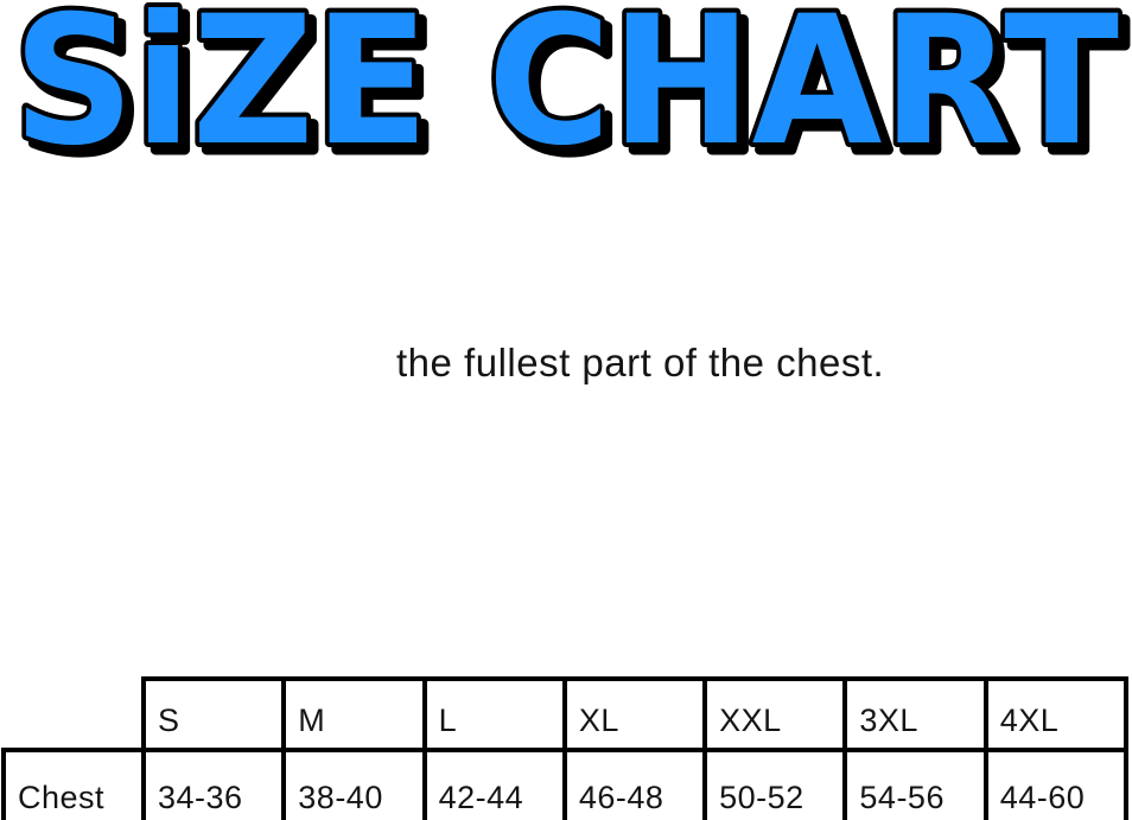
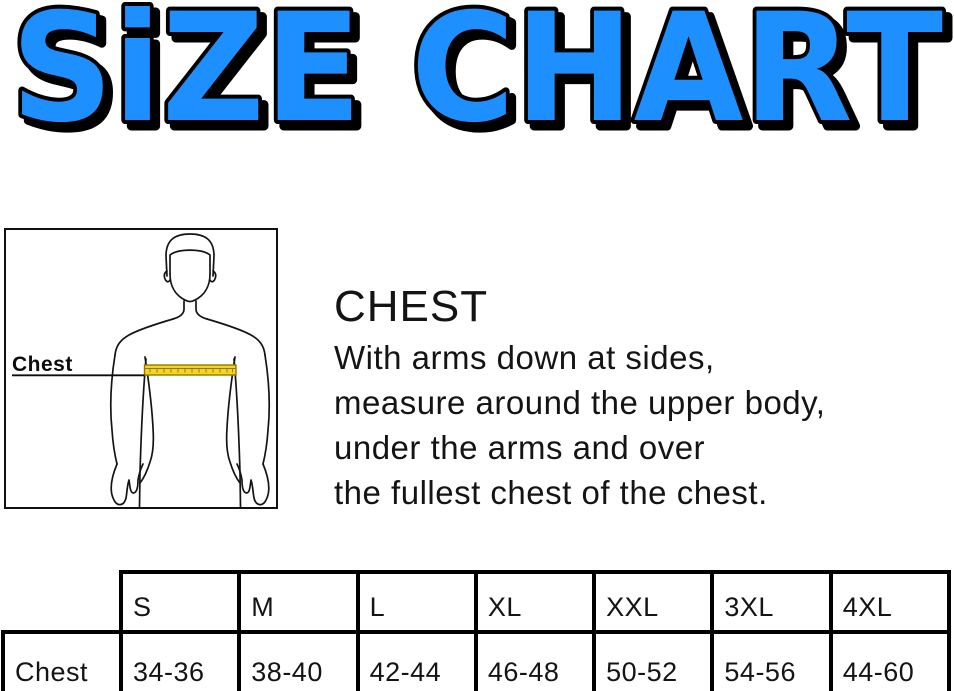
  SiZE CHART
+ Chest
+ CHEST
+ With arms down at sides,
+ measure around the upper body,
+ under the arms and over
- the fullest part of the chest.
+ the fullest chest of the chest.
  	S	M	L	XL	XXL	3XL	4XL
  Chest	34-36	38-40	42-44	46-48	50-52	54-56	44-60
